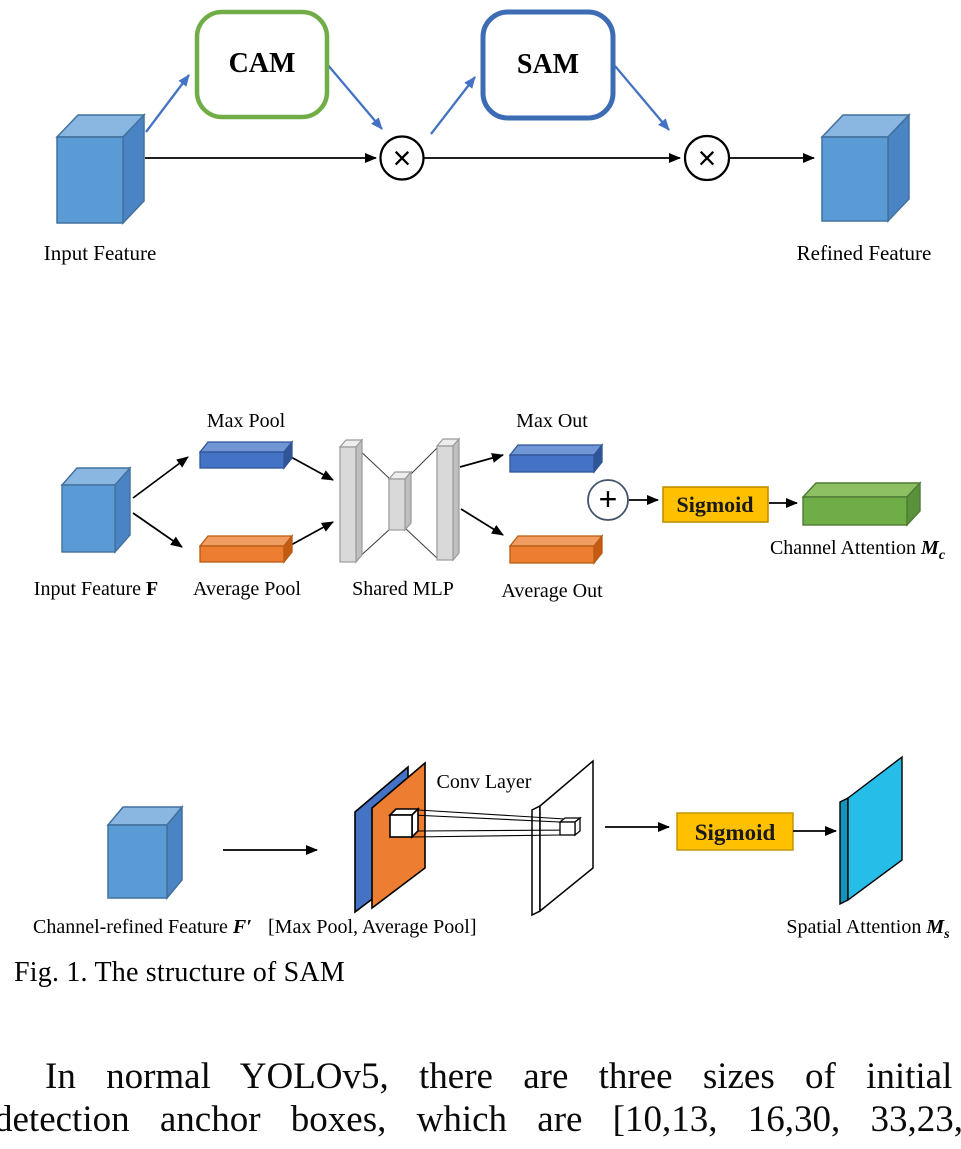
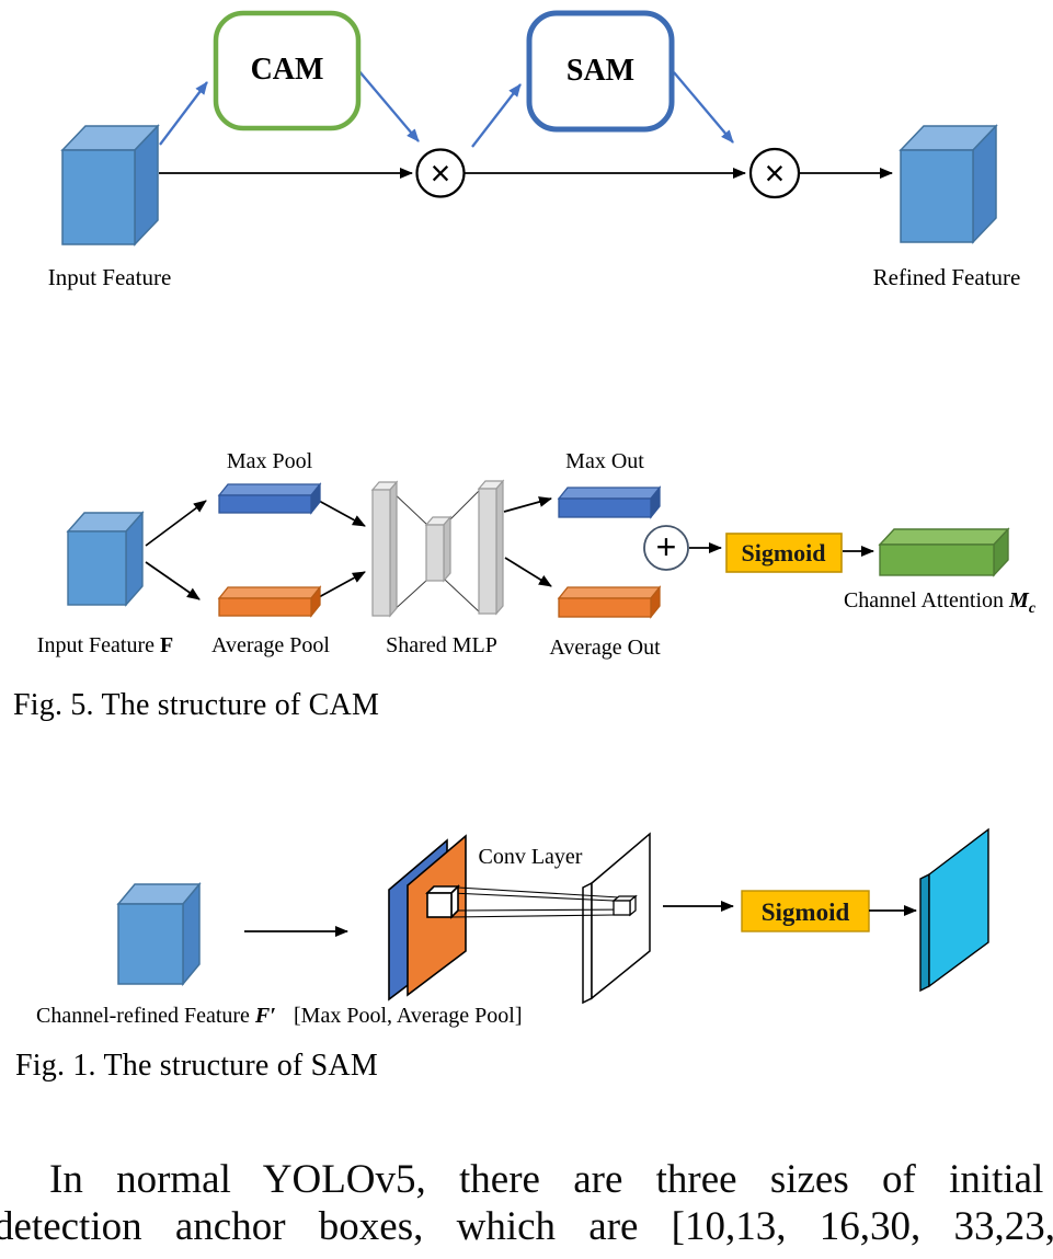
  CAM
  SAM
  ×
  ×
  Input Feature
  Refined Feature
  +
  Sigmoid
  Max Pool
  Max Out
  Input Feature F
  Average Pool
  Shared MLP
  Average Out
  Channel Attention Mc
+ Fig. 5. The structure of CAM
  Sigmoid
  Conv Layer
  Channel-refined Feature F′
  [Max Pool, Average Pool]
- Spatial Attention Ms
  Fig. 1. The structure of SAM
  In normal YOLOv5, there are three sizes of initial
  detection anchor boxes, which are [10,13, 16,30, 33,23,
